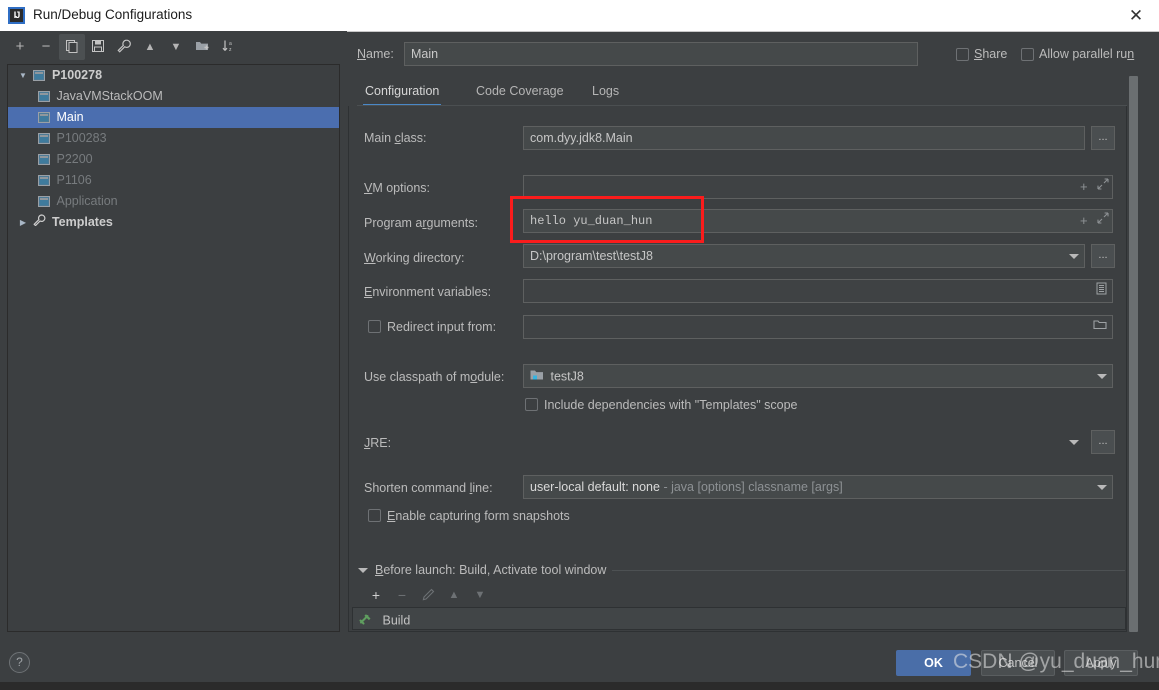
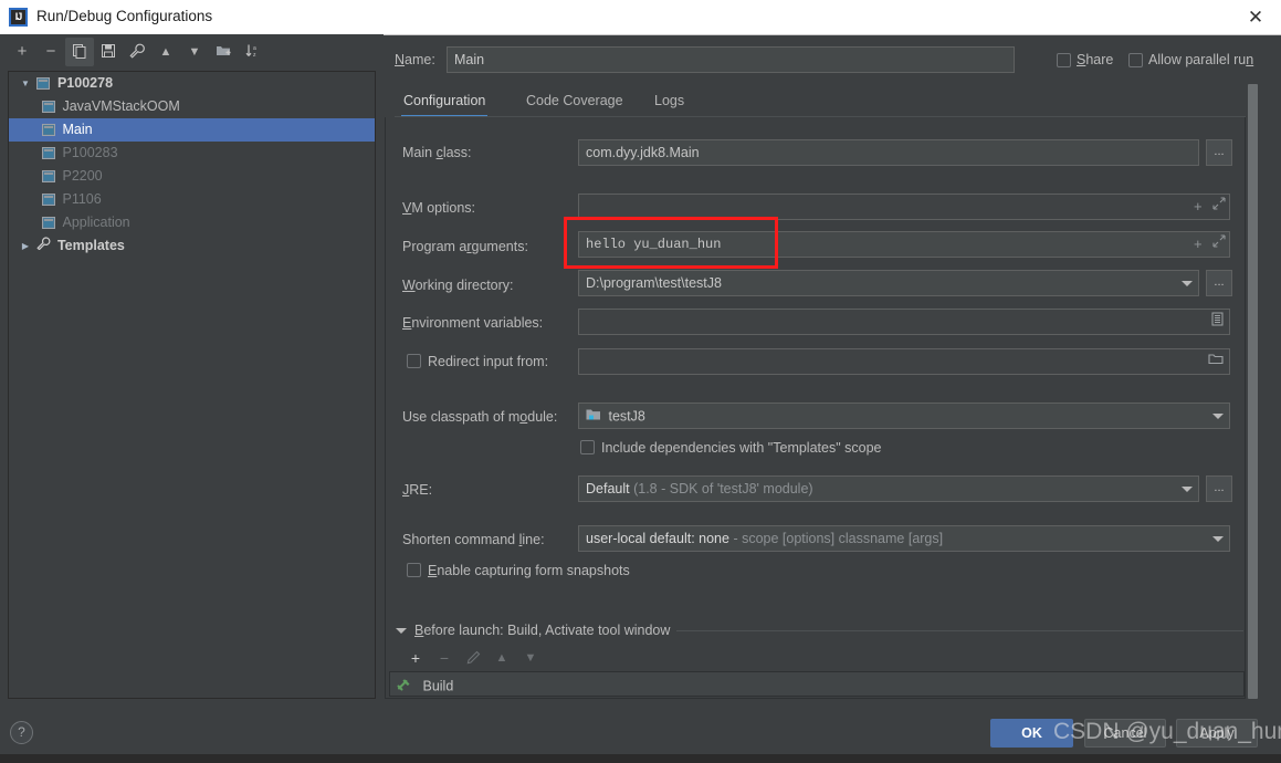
  IJ
  Run/Debug Configurations
  ✕
  +
  −
  ▲
  ▼
  ▼ P100278
  JavaVMStackOOM
  Main
  P100283
  P2200
  P1106
  Application
  ▶ Templates
  Name:
  Main
  Share
  Allow parallel run
  Configuration
  Code Coverage
  Logs
  Main class:
  com.dyy.jdk8.Main
  ...
  VM options:
  +
  Program arguments:
  hello yu_duan_hun
  +
  Working directory:
  D:\program\test\testJ8
  ...
  Environment variables:
  Redirect input from:
  Use classpath of module:
  testJ8
  Include dependencies with "Templates" scope
  JRE:
+ Default (1.8 - SDK of 'testJ8' module)
  ...
  Shorten command line:
- user-local default: none - java [options] classname [args]
+ user-local default: none - scope [options] classname [args]
  Enable capturing form snapshots
  Before launch: Build, Activate tool window
  +
  −
  ▲
  ▼
  Build
  ?
  OK
  Cancel
  Apply
  CSDN @yu_duan_hu
